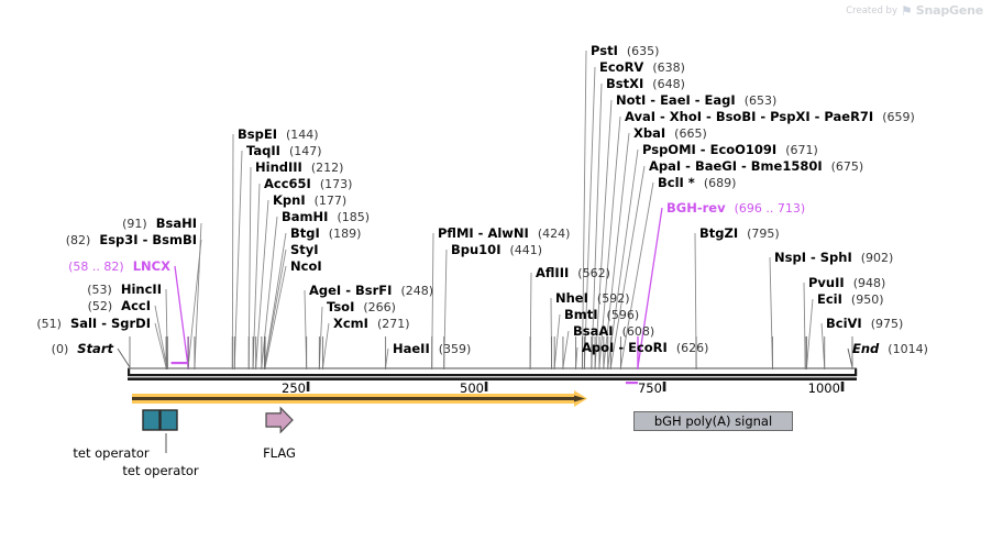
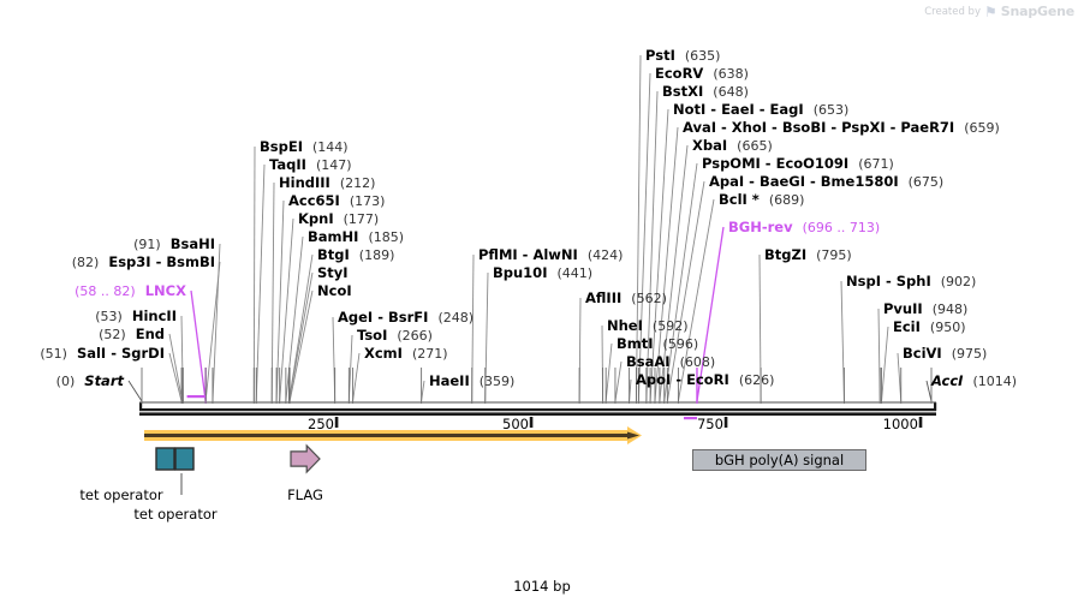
  Created by
  ⚑
  SnapGene
  (0) Start
  (51) SalI - SgrDI
- (52) AccI
+ (52) End
  (53) HincII
  (58 .. 82) LNCX
  (82) Esp3I - BsmBI
  (91) BsaHI
  BspEI (144)
  TaqII (147)
  HindIII (212)
  Acc65I (173)
  KpnI (177)
  BamHI (185)
  BtgI (189)
  StyI
  NcoI
  AgeI - BsrFI (248)
  TsoI (266)
  XcmI (271)
  HaeII (359)
  PflMI - AlwNI (424)
  Bpu10I (441)
  AflIII (562)
  NheI (592)
  BmtI (596)
  BsaAI (608)
  ApoI - EcoRI (626)
  PstI (635)
  EcoRV (638)
  BstXI (648)
  NotI - EaeI - EagI (653)
  AvaI - XhoI - BsoBI - PspXI - PaeR7I (659)
  XbaI (665)
  PspOMI - EcoO109I (671)
  ApaI - BaeGI - Bme1580I (675)
  BclI * (689)
  BGH-rev (696 .. 713)
  BtgZI (795)
  NspI - SphI (902)
  PvuII (948)
  EciI (950)
  BciVI (975)
- End (1014)
+ AccI (1014)
  250
  500
  750
  1000
  tet operator
  tet operator
  FLAG
  bGH poly(A) signal
+ 1014 bp
